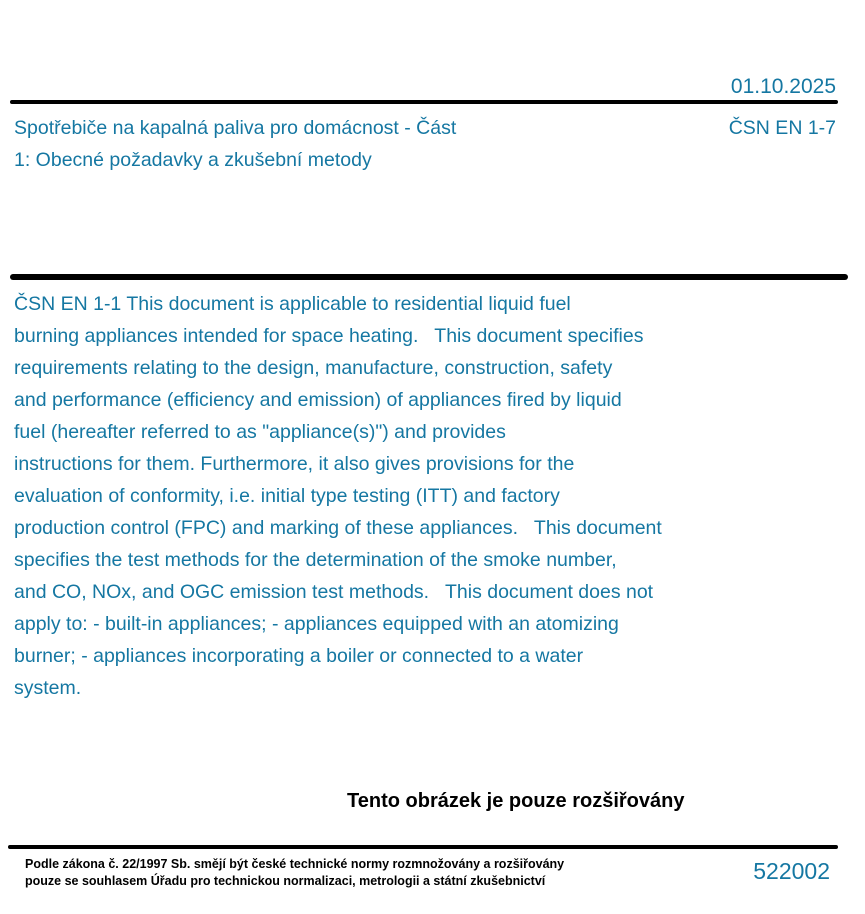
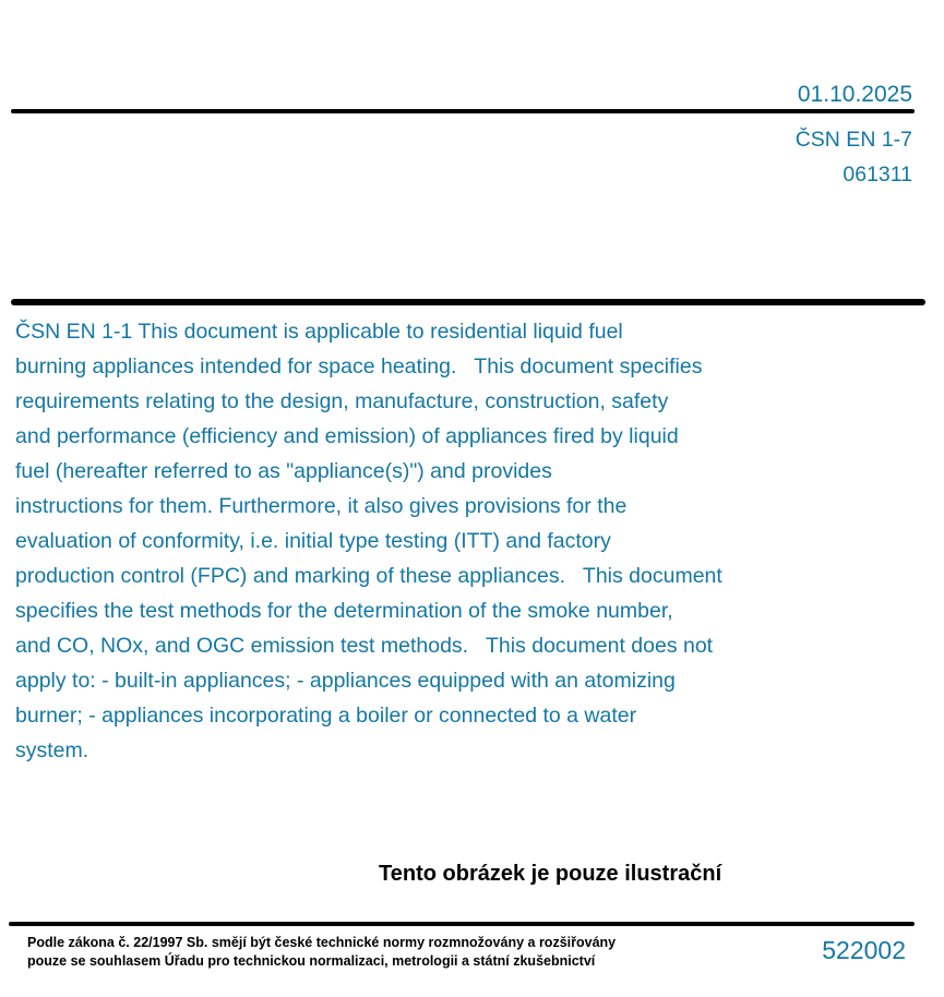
  01.10.2025
- Spotřebiče na kapalná paliva pro domácnost - Část
- 1: Obecné požadavky a zkušební metody
  ČSN EN 1-7
+ 061311
  ČSN EN 1-1 This document is applicable to residential liquid fuel
  burning appliances intended for space heating. This document specifies
  requirements relating to the design, manufacture, construction, safety
  and performance (efficiency and emission) of appliances fired by liquid
  fuel (hereafter referred to as "appliance(s)") and provides
  instructions for them. Furthermore, it also gives provisions for the
  evaluation of conformity, i.e. initial type testing (ITT) and factory
  production control (FPC) and marking of these appliances. This document
  specifies the test methods for the determination of the smoke number,
  and CO, NOx, and OGC emission test methods. This document does not
  apply to: - built-in appliances; - appliances equipped with an atomizing
  burner; - appliances incorporating a boiler or connected to a water
  system.
- Tento obrázek je pouze rozšiřovány
+ Tento obrázek je pouze ilustrační
  Podle zákona č. 22/1997 Sb. smějí být české technické normy rozmnožovány a rozšiřovány
  pouze se souhlasem Úřadu pro technickou normalizaci, metrologii a státní zkušebnictví
  522002
